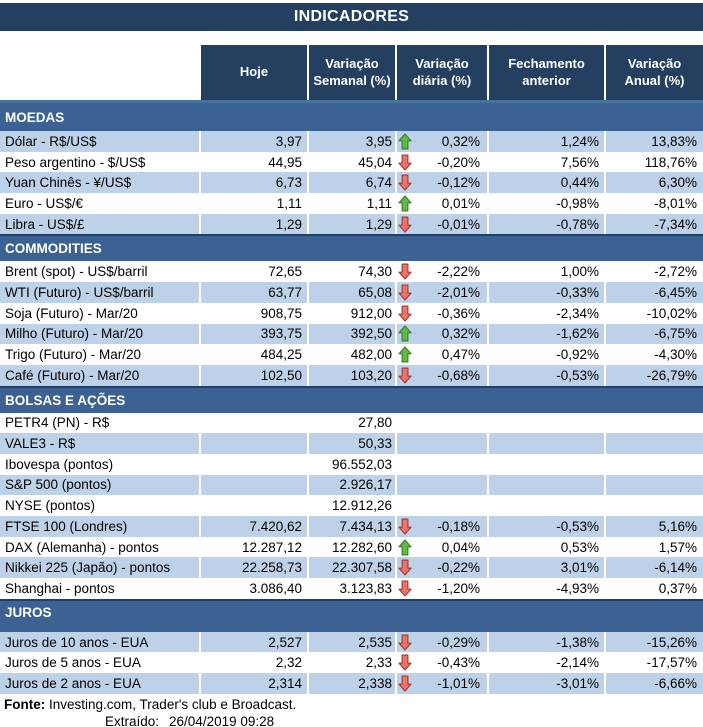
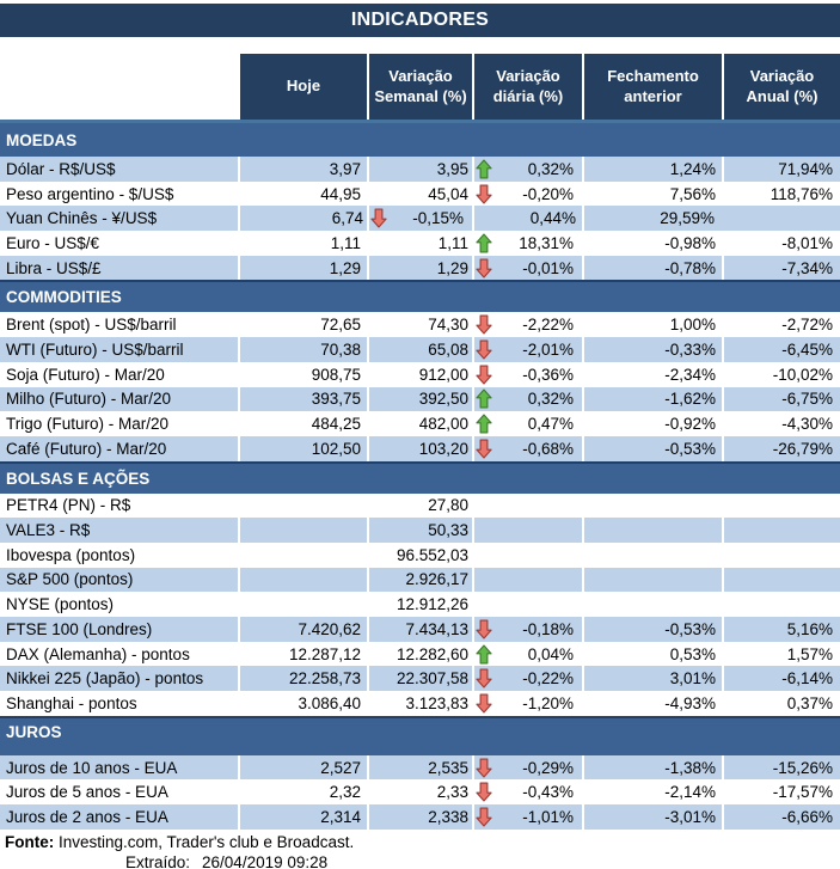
  INDICADORES
  Hoje
  Variação Semanal (%)
  Variação diária (%)
  Fechamento anterior
  Variação Anual (%)
  MOEDAS
  Dólar - R$/US$
  3,97
  3,95
  0,32%
  1,24%
- 13,83%
+ 71,94%
  Peso argentino - $/US$
  44,95
  45,04
  -0,20%
  7,56%
  118,76%
  Yuan Chinês - ¥/US$
- 6,73
  6,74
- -0,12%
+ -0,15%
  0,44%
- 6,30%
+ 29,59%
  Euro - US$/€
  1,11
  1,11
- 0,01%
+ 18,31%
  -0,98%
  -8,01%
  Libra - US$/£
  1,29
  1,29
  -0,01%
  -0,78%
  -7,34%
  COMMODITIES
  Brent (spot) - US$/barril
  72,65
  74,30
  -2,22%
  1,00%
  -2,72%
  WTI (Futuro) - US$/barril
- 63,77
+ 70,38
  65,08
  -2,01%
  -0,33%
  -6,45%
  Soja (Futuro) - Mar/20
  908,75
  912,00
  -0,36%
  -2,34%
  -10,02%
  Milho (Futuro) - Mar/20
  393,75
  392,50
  0,32%
  -1,62%
  -6,75%
  Trigo (Futuro) - Mar/20
  484,25
  482,00
  0,47%
  -0,92%
  -4,30%
  Café (Futuro) - Mar/20
  102,50
  103,20
  -0,68%
  -0,53%
  -26,79%
  BOLSAS E AÇÕES
  PETR4 (PN) - R$
  27,80
  VALE3 - R$
  50,33
  Ibovespa (pontos)
  96.552,03
  S&P 500 (pontos)
  2.926,17
  NYSE (pontos)
  12.912,26
  FTSE 100 (Londres)
  7.420,62
  7.434,13
  -0,18%
  -0,53%
  5,16%
  DAX (Alemanha) - pontos
  12.287,12
  12.282,60
  0,04%
  0,53%
  1,57%
  Nikkei 225 (Japão) - pontos
  22.258,73
  22.307,58
  -0,22%
  3,01%
  -6,14%
  Shanghai - pontos
  3.086,40
  3.123,83
  -1,20%
  -4,93%
  0,37%
  JUROS
  Juros de 10 anos - EUA
  2,527
  2,535
  -0,29%
  -1,38%
  -15,26%
  Juros de 5 anos - EUA
  2,32
  2,33
  -0,43%
  -2,14%
  -17,57%
  Juros de 2 anos - EUA
  2,314
  2,338
  -1,01%
  -3,01%
  -6,66%
  Fonte: Investing.com, Trader's club e Broadcast.
  Extraído: 26/04/2019 09:28
